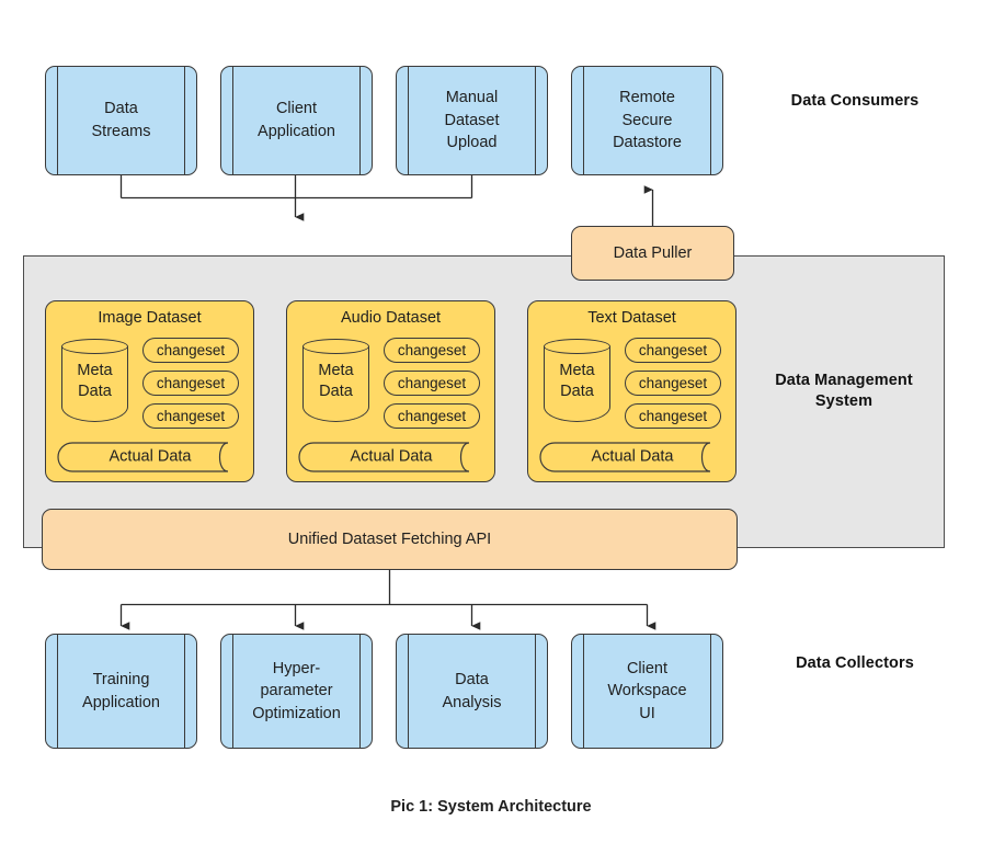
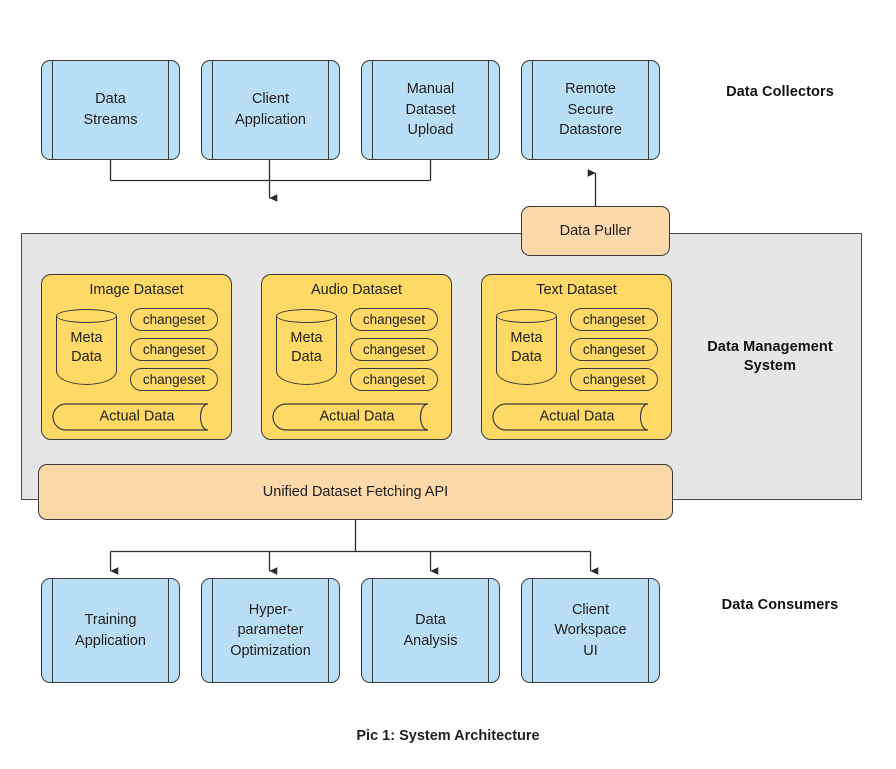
  Data
  Streams
  Client
  Application
  Manual
  Dataset
  Upload
  Remote
  Secure
  Datastore
- Data Consumers
+ Data Collectors
  Data Puller
  Image Dataset
  Meta
  Data
  changeset
  changeset
  changeset
  Actual Data
  Audio Dataset
  Meta
  Data
  changeset
  changeset
  changeset
  Actual Data
  Text Dataset
  Meta
  Data
  changeset
  changeset
  changeset
  Actual Data
  Data Management
  System
  Unified Dataset Fetching API
  Training
  Application
  Hyper-
  parameter
  Optimization
  Data
  Analysis
  Client
  Workspace
  UI
- Data Collectors
+ Data Consumers
  Pic 1: System Architecture
